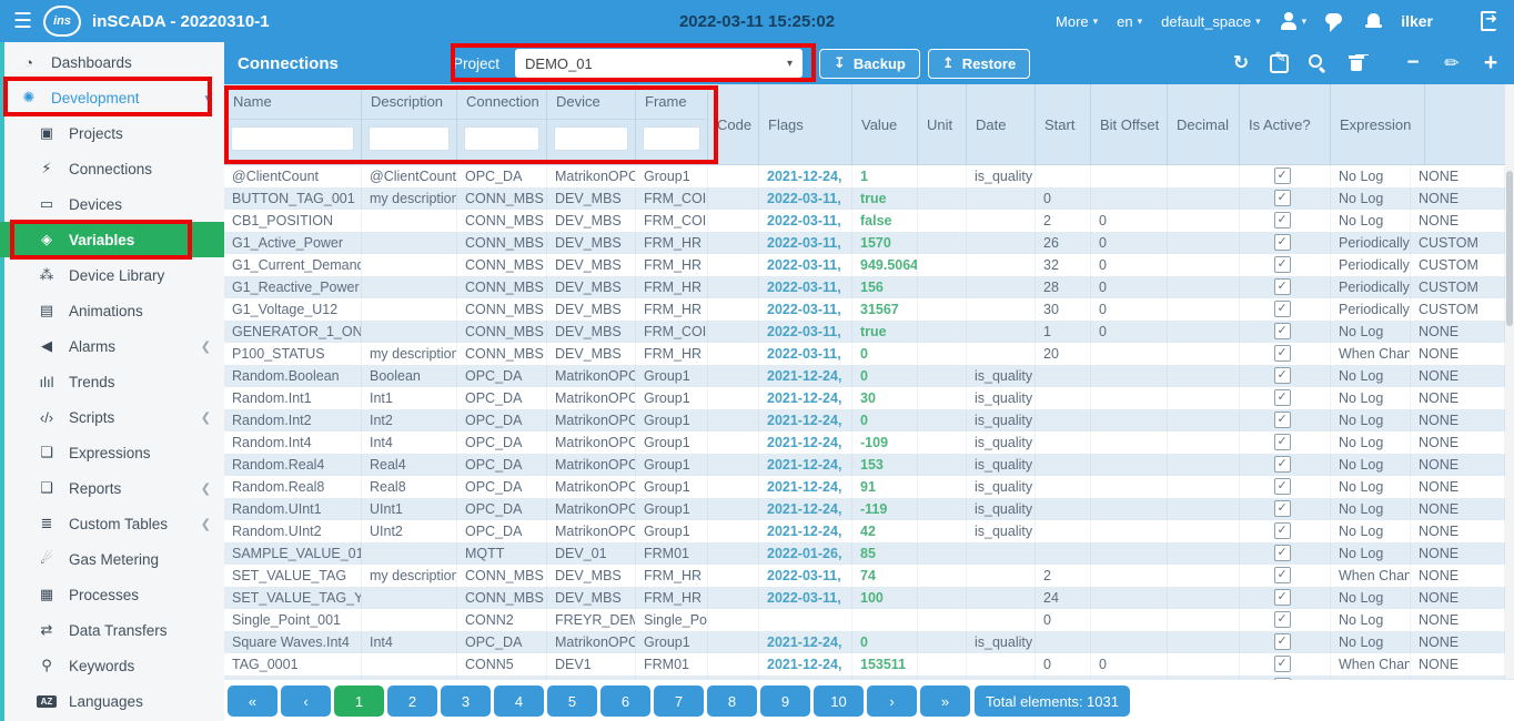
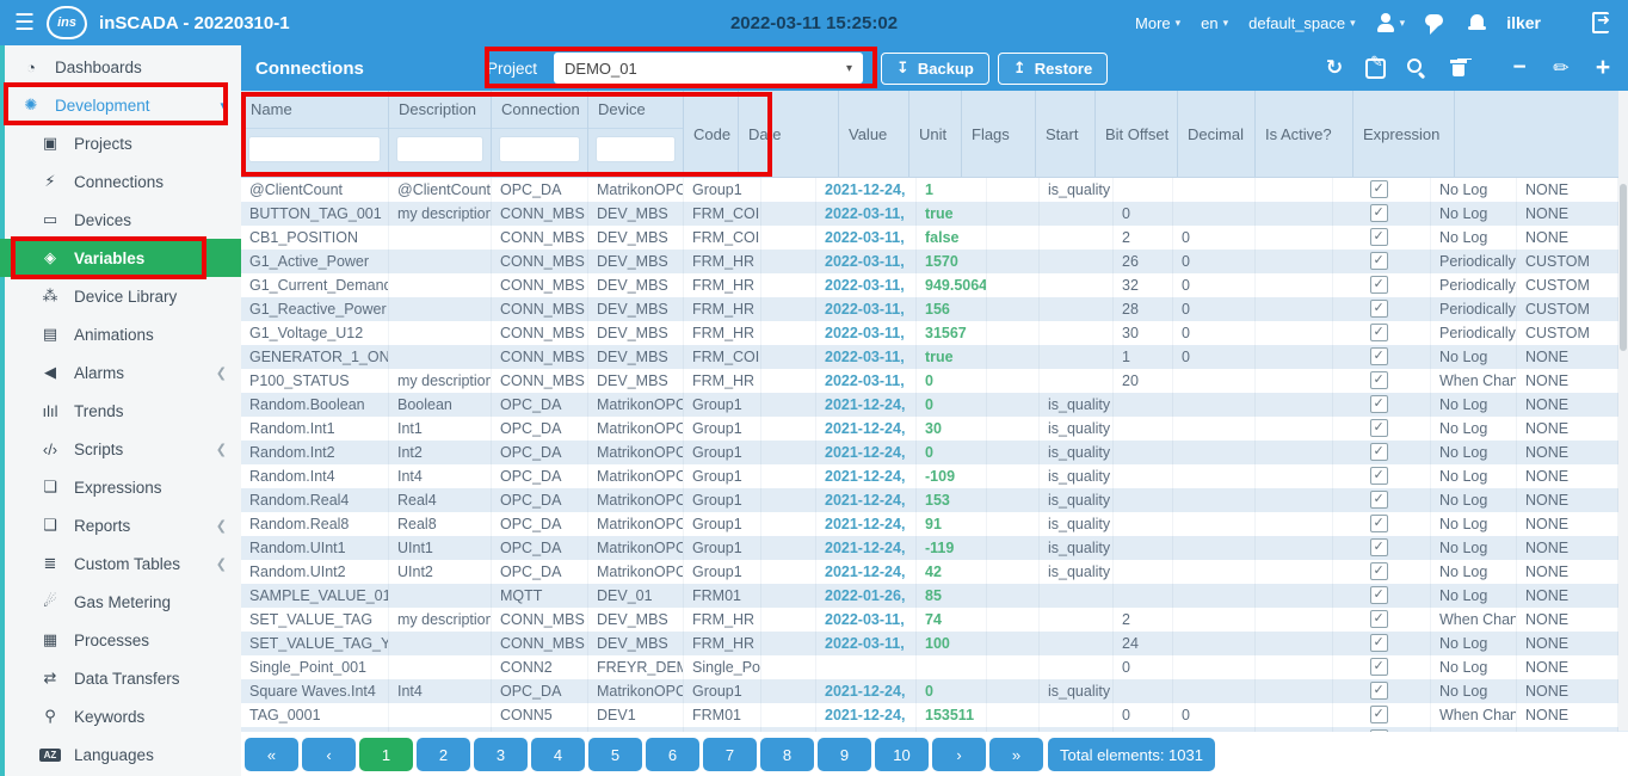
  ☰
  ins
  inSCADA - 20220310-1
  2022-03-11 15:25:02
  More
  ▾
  en
  ▾
  default_space
  ▾
  ▾
  ilker
  ◔
  Dashboards
  ✺
  Development
  ▾
  ▣
  Projects
  ⚡
  Connections
  ▭
  Devices
  ◈
  Variables
  ⁂
  Device Library
  ▤
  Animations
  ◀
  Alarms
  ❮
  ılıl
  Trends
  ‹/›
  Scripts
  ❮
  ❏
  Expressions
  ❑
  Reports
  ❮
  ≣
  Custom Tables
  ❮
  ☄
  Gas Metering
  ▦
  Processes
  ⇄
  Data Transfers
  ⚲
  Keywords
  AZ
  Languages
  Connections
  Project
  DEMO_01
  ▾
  ↧
  Backup
  ↥
  Restore
  Name
  Description
  Connection
  Device
- Frame
  Code
- Flags
+ Date
  Value
  Unit
- Date
+ Flags
  Start
  Bit Offset
  Decimal
  Is Active?
  Expression
  @ClientCount
  @ClientCount
  OPC_DA
  MatrikonOPC
  Group1
  2021-12-24,
  1
  is_quality
  No Log
  NONE
  BUTTON_TAG_001
  my description
  CONN_MBS
  DEV_MBS
  FRM_COI
  2022-03-11,
  true
  0
  No Log
  NONE
  CB1_POSITION
  CONN_MBS
  DEV_MBS
  FRM_COI
  2022-03-11,
  false
  2
  0
  No Log
  NONE
  G1_Active_Power
  CONN_MBS
  DEV_MBS
  FRM_HR
  2022-03-11,
  1570
  26
  0
  Periodically
  CUSTOM
  G1_Current_Demand
  CONN_MBS
  DEV_MBS
  FRM_HR
  2022-03-11,
  949.5064
  32
  0
  Periodically
  CUSTOM
  G1_Reactive_Power
  CONN_MBS
  DEV_MBS
  FRM_HR
  2022-03-11,
  156
  28
  0
  Periodically
  CUSTOM
  G1_Voltage_U12
  CONN_MBS
  DEV_MBS
  FRM_HR
  2022-03-11,
  31567
  30
  0
  Periodically
  CUSTOM
  GENERATOR_1_ON
  CONN_MBS
  DEV_MBS
  FRM_COI
  2022-03-11,
  true
  1
  0
  No Log
  NONE
  P100_STATUS
  my description
  CONN_MBS
  DEV_MBS
  FRM_HR
  2022-03-11,
  0
  20
  When Chan
  NONE
  Random.Boolean
  Boolean
  OPC_DA
  MatrikonOPC
  Group1
  2021-12-24,
  0
  is_quality
  No Log
  NONE
  Random.Int1
  Int1
  OPC_DA
  MatrikonOPC
  Group1
  2021-12-24,
  30
  is_quality
  No Log
  NONE
  Random.Int2
  Int2
  OPC_DA
  MatrikonOPC
  Group1
  2021-12-24,
  0
  is_quality
  No Log
  NONE
  Random.Int4
  Int4
  OPC_DA
  MatrikonOPC
  Group1
  2021-12-24,
  -109
  is_quality
  No Log
  NONE
  Random.Real4
  Real4
  OPC_DA
  MatrikonOPC
  Group1
  2021-12-24,
  153
  is_quality
  No Log
  NONE
  Random.Real8
  Real8
  OPC_DA
  MatrikonOPC
  Group1
  2021-12-24,
  91
  is_quality
  No Log
  NONE
  Random.UInt1
  UInt1
  OPC_DA
  MatrikonOPC
  Group1
  2021-12-24,
  -119
  is_quality
  No Log
  NONE
  Random.UInt2
  UInt2
  OPC_DA
  MatrikonOPC
  Group1
  2021-12-24,
  42
  is_quality
  No Log
  NONE
  SAMPLE_VALUE_01
  MQTT
  DEV_01
  FRM01
  2022-01-26,
  85
  No Log
  NONE
  SET_VALUE_TAG
  my description
  CONN_MBS
  DEV_MBS
  FRM_HR
  2022-03-11,
  74
  2
  When Chan
  NONE
  SET_VALUE_TAG_Y
  CONN_MBS
  DEV_MBS
  FRM_HR
  2022-03-11,
  100
  24
  No Log
  NONE
  Single_Point_001
  CONN2
  FREYR_DEM
  Single_Po
  0
  No Log
  NONE
  Square Waves.Int4
  Int4
  OPC_DA
  MatrikonOPC
  Group1
  2021-12-24,
  0
  is_quality
  No Log
  NONE
  TAG_0001
  CONN5
  DEV1
  FRM01
  2021-12-24,
  153511
  0
  0
  When Chan
  NONE
  «
  ‹
  1
  2
  3
  4
  5
  6
  7
  8
  9
  10
  ›
  »
  Total elements: 1031
